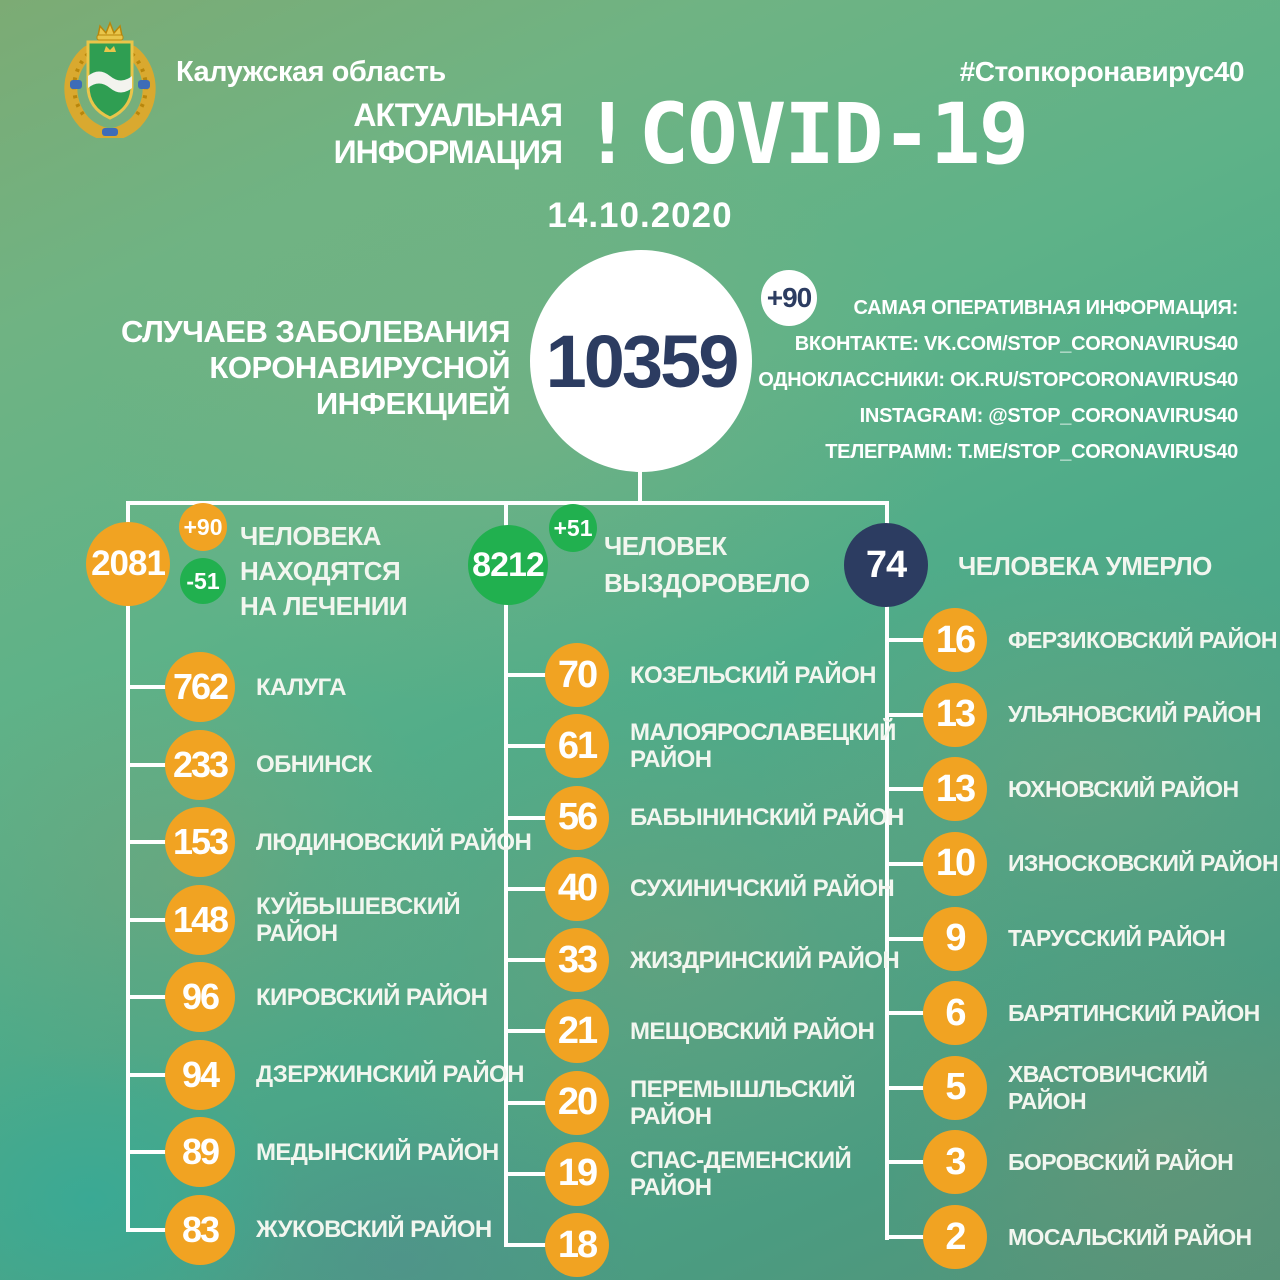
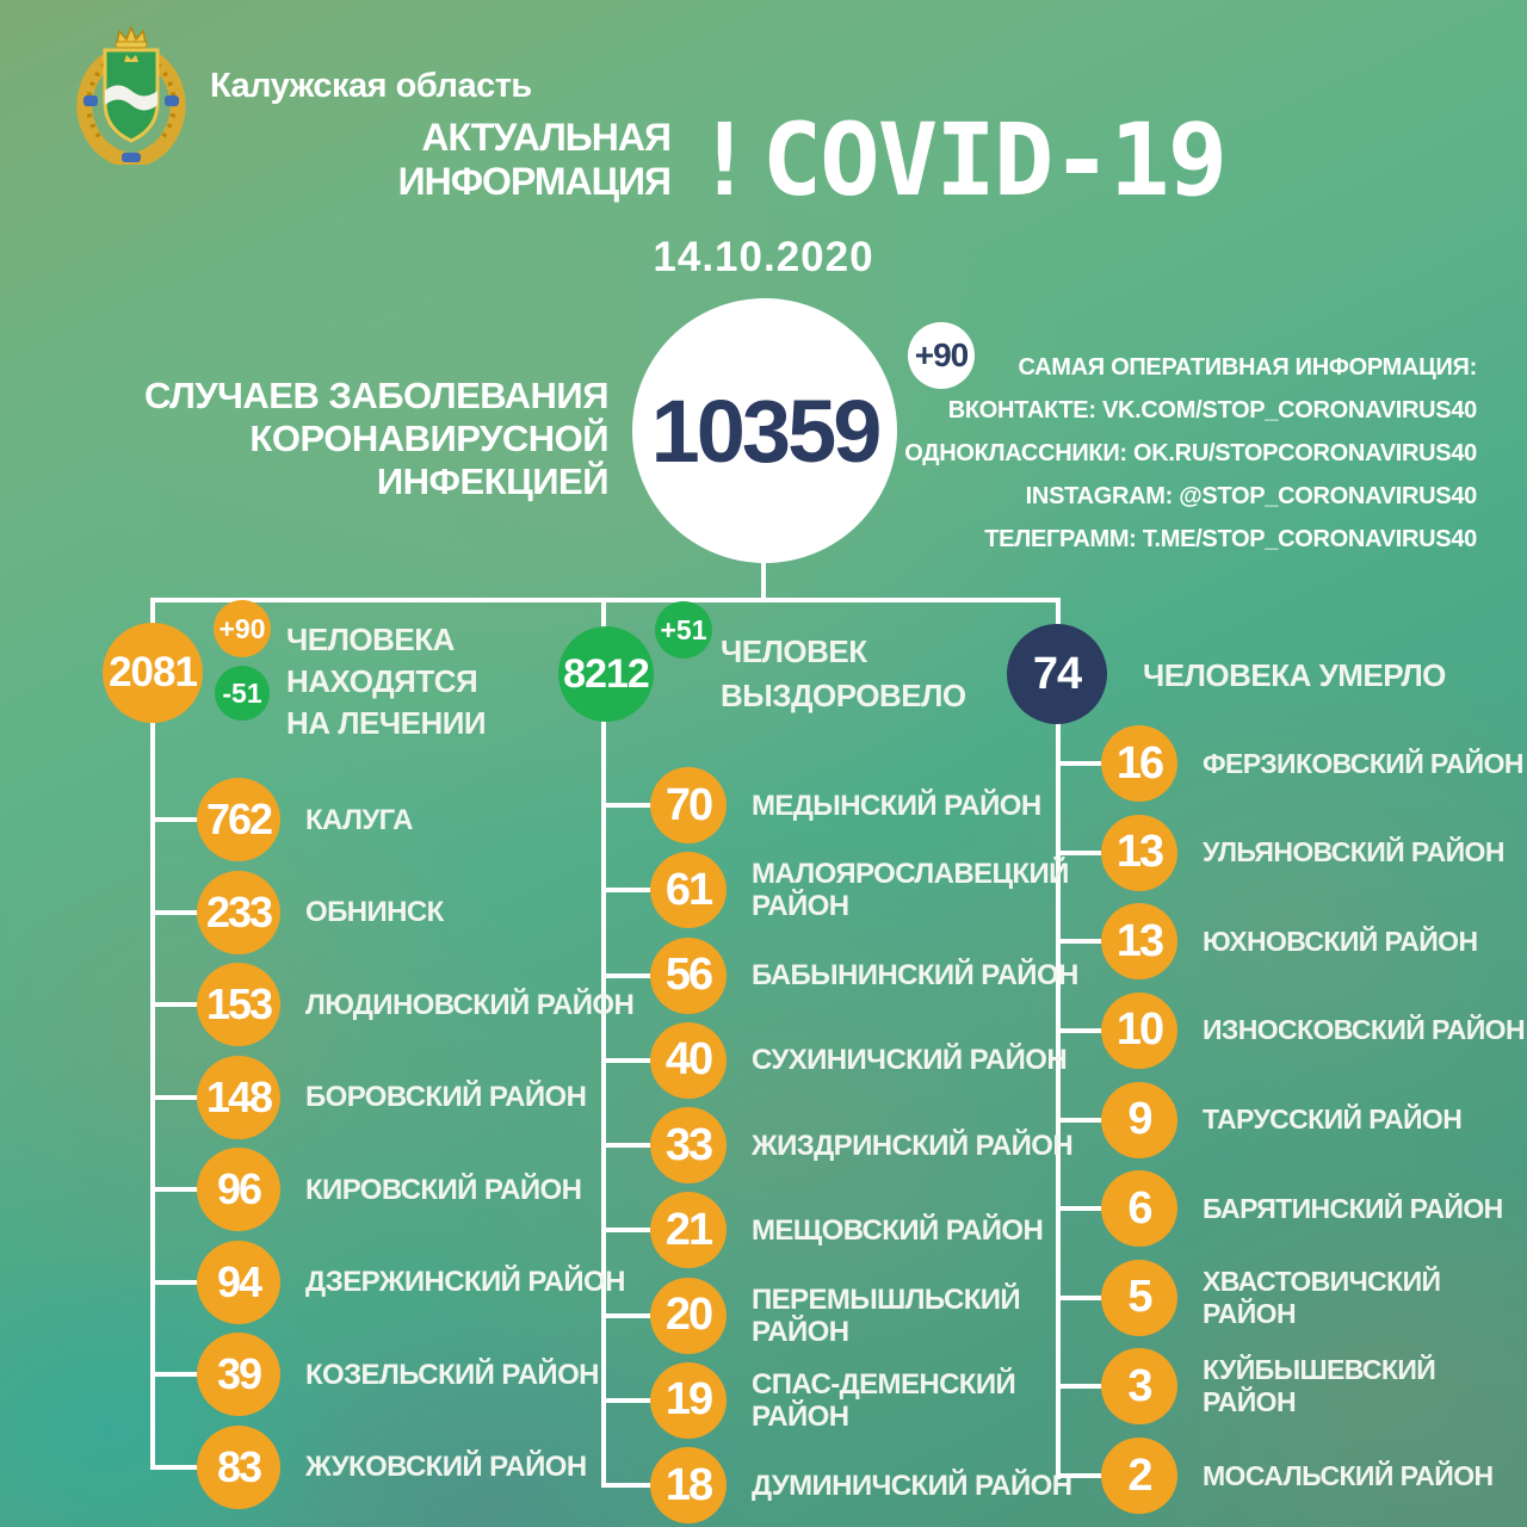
  Калужская область
- #Стопкоронавирус40
  АКТУАЛЬНАЯ
  ИНФОРМАЦИЯ
  !
  COVID-19
  14.10.2020
  10359
  +90
  СЛУЧАЕВ ЗАБОЛЕВАНИЯ
  КОРОНАВИРУСНОЙ ИНФЕКЦИЕЙ
  САМАЯ ОПЕРАТИВНАЯ ИНФОРМАЦИЯ:
  ВКОНТАКТЕ: VK.COM/STOP_CORONAVIRUS40
  ОДНОКЛАССНИКИ: OK.RU/STOPCORONAVIRUS40
  INSTAGRAM: @STOP_CORONAVIRUS40
  ТЕЛЕГРАММ: T.ME/STOP_CORONAVIRUS40
  2081
  +90
  -51
  ЧЕЛОВЕКА
  НАХОДЯТСЯ
  НА ЛЕЧЕНИИ
  8212
  +51
  ЧЕЛОВЕК
  ВЫЗДОРОВЕЛО
  74
  ЧЕЛОВЕКА УМЕРЛО
  762
  КАЛУГА
  233
  ОБНИНСК
  153
  ЛЮДИНОВСКИЙ РАЙОН
  148
- КУЙБЫШЕВСКИЙ РАЙОН
+ БОРОВСКИЙ РАЙОН
  96
  КИРОВСКИЙ РАЙОН
  94
  ДЗЕРЖИНСКИЙ РАЙОН
- 89
+ 39
- МЕДЫНСКИЙ РАЙОН
+ КОЗЕЛЬСКИЙ РАЙОН
  83
  ЖУКОВСКИЙ РАЙОН
  70
- КОЗЕЛЬСКИЙ РАЙОН
+ МЕДЫНСКИЙ РАЙОН
  61
  МАЛОЯРОСЛАВЕЦКИЙ
  РАЙОН
  56
  БАБЫНИНСКИЙ РАЙОН
  40
  СУХИНИЧСКИЙ РАЙОН
  33
  ЖИЗДРИНСКИЙ РАЙОН
  21
  МЕЩОВСКИЙ РАЙОН
  20
  ПЕРЕМЫШЛЬСКИЙ
  РАЙОН
  19
  СПАС-ДЕМЕНСКИЙ
  РАЙОН
  18
+ ДУМИНИЧСКИЙ РАЙОН
  16
  ФЕРЗИКОВСКИЙ РАЙОН
  13
  УЛЬЯНОВСКИЙ РАЙОН
  13
  ЮХНОВСКИЙ РАЙОН
  10
  ИЗНОСКОВСКИЙ РАЙОН
  9
  ТАРУССКИЙ РАЙОН
  6
  БАРЯТИНСКИЙ РАЙОН
  5
  ХВАСТОВИЧСКИЙ РАЙОН
  3
- БОРОВСКИЙ РАЙОН
+ КУЙБЫШЕВСКИЙ РАЙОН
  2
  МОСАЛЬСКИЙ РАЙОН
